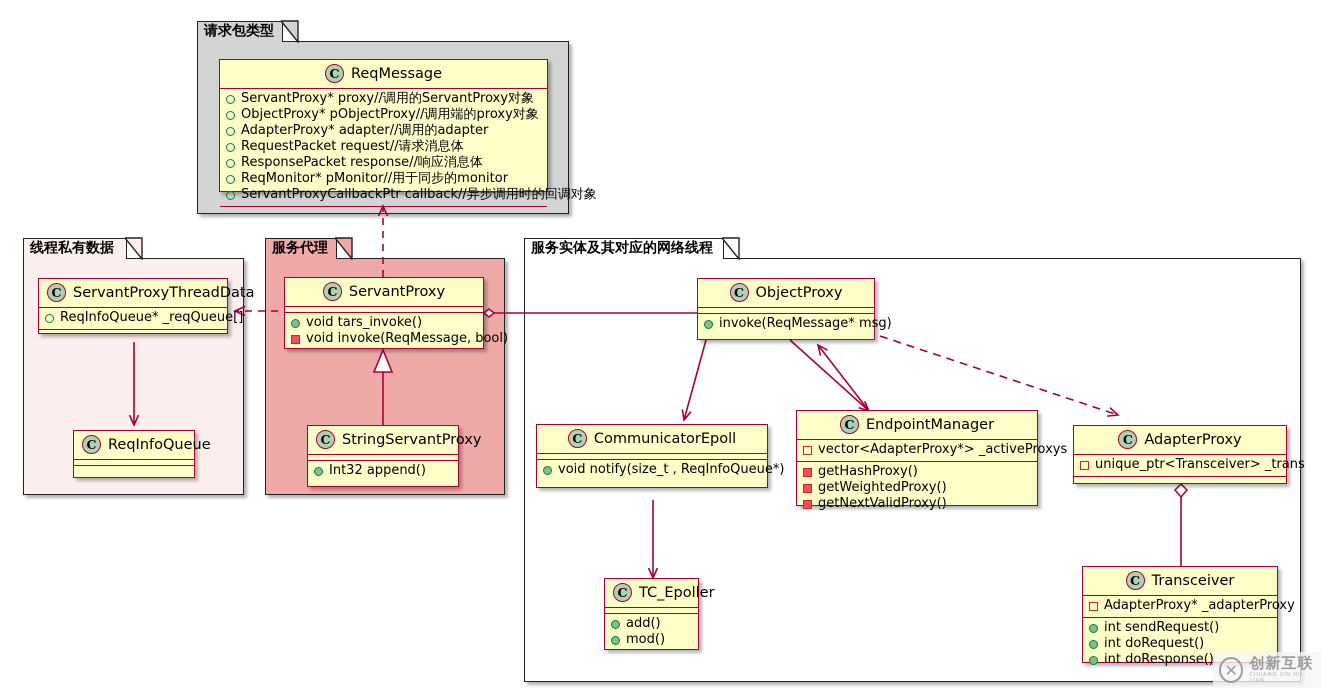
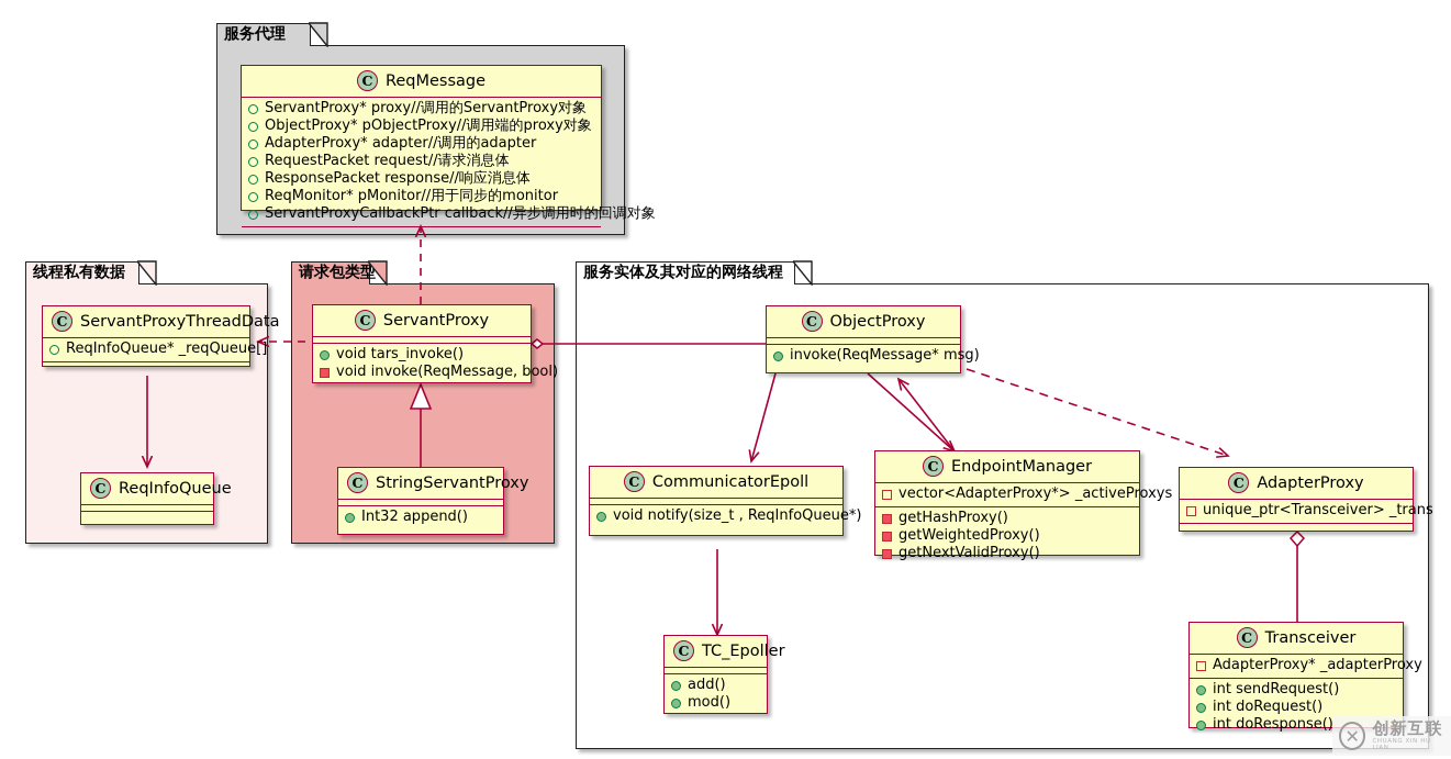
- 请求包类型
+ 服务代理
  C
  ReqMessage
  ServantProxy* proxy//调用的ServantProxy对象
  ObjectProxy* pObjectProxy//调用端的proxy对象
  AdapterProxy* adapter//调用的adapter
  RequestPacket request//请求消息体
  ResponsePacket response//响应消息体
  ReqMonitor* pMonitor//用于同步的monitor
  ServantProxyCallbackPtr callback//异步调用时的回调对象
  线程私有数据
  C
  ServantProxyThreadData
  ReqInfoQueue* _reqQueue[]
  C
  ReqInfoQueue
- 服务代理
+ 请求包类型
  C
  ServantProxy
  void tars_invoke()
  void invoke(ReqMessage, bool)
  C
  StringServantProxy
  Int32 append()
  服务实体及其对应的网络线程
  C
  ObjectProxy
  invoke(ReqMessage* msg)
  C
  CommunicatorEpoll
  void notify(size_t , ReqInfoQueue*)
  C
  EndpointManager
  vector<AdapterProxy*> _activeProxys
  getHashProxy()
  getWeightedProxy()
  getNextValidProxy()
  C
  AdapterProxy
  unique_ptr<Transceiver> _trans
  C
  Transceiver
  AdapterProxy* _adapterProxy
  int sendRequest()
  int doRequest()
  int doResponse()
  C
  TC_Epoller
  add()
  mod()
  ✕
  创新互联
